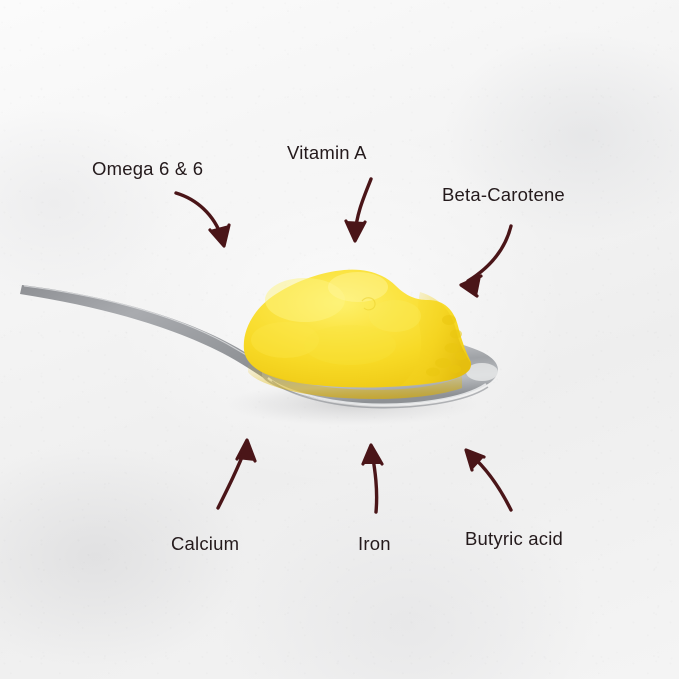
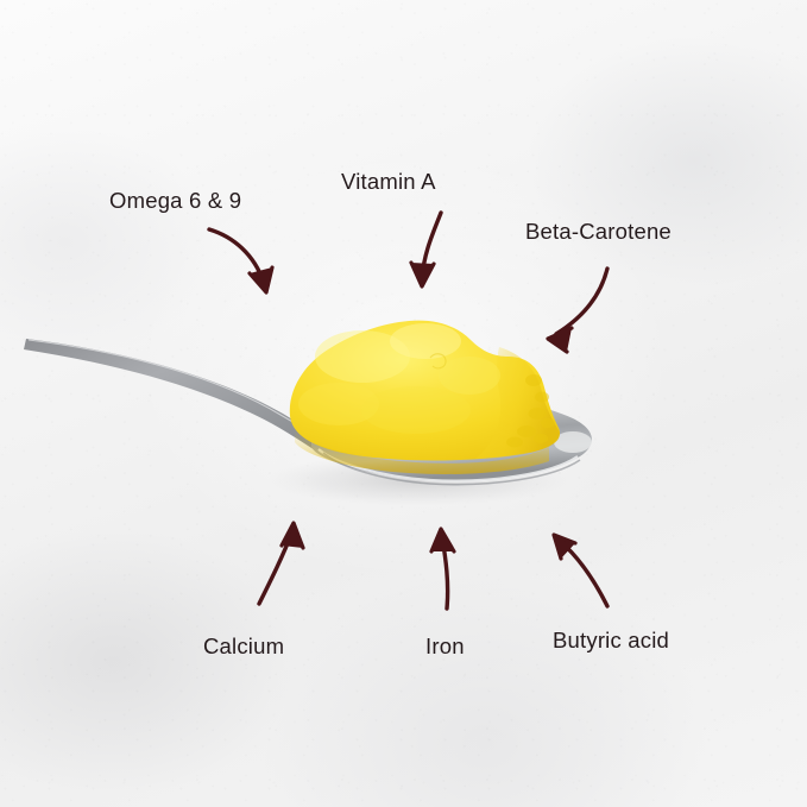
- Omega 6 & 6
+ Omega 6 & 9
  Vitamin A
  Beta-Carotene
  Calcium
  Iron
  Butyric acid
